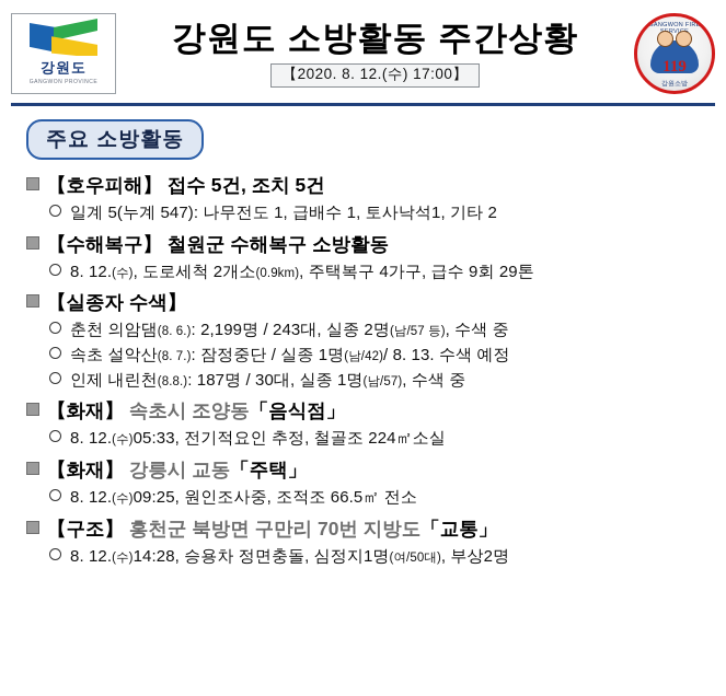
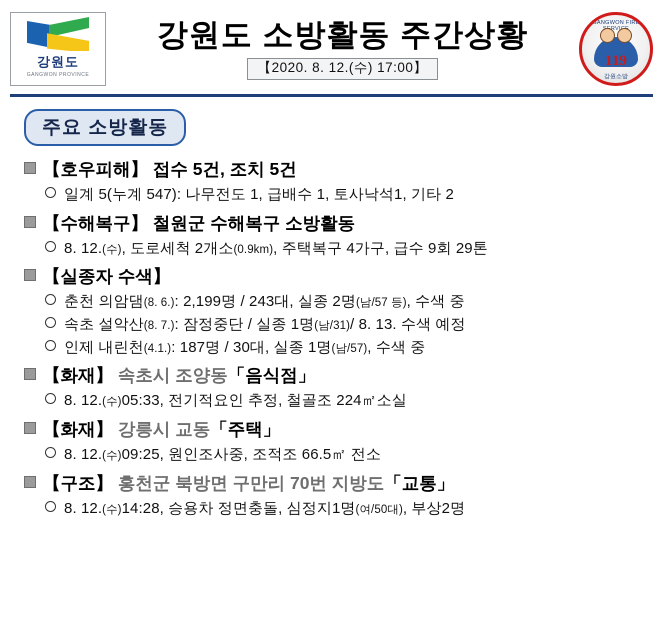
  강원도
  강원도 소방활동 주간상황
  【2020. 8. 12.(수) 17:00】
  119
  주요 소방활동
  【호우피해】
  접수 5건, 조치 5건
  일계 5(누계 547): 나무전도 1, 급배수 1, 토사낙석1, 기타 2
  【수해복구】
  철원군 수해복구 소방활동
  8. 12.
  (수)
  , 도로세척 2개소
  (0.9km)
  , 주택복구 4가구, 급수 9회 29톤
  【실종자 수색】
  춘천 의암댐
  (8. 6.)
  : 2,199명 / 243대, 실종 2명
  (남/57 등)
  , 수색 중
  속초 설악산
  (8. 7.)
  : 잠정중단 / 실종 1명
- (남/42)
+ (남/31)
  / 8. 13. 수색 예정
  인제 내린천
- (8.8.)
+ (4.1.)
  : 187명 / 30대, 실종 1명
  (남/57)
  , 수색 중
  【화재】
  속초시 조양동
  「음식점」
  8. 12.
  (수)
  05:33, 전기적요인 추정, 철골조 224㎡소실
  【화재】
  강릉시 교동
  「주택」
  8. 12.
  (수)
  09:25, 원인조사중, 조적조 66.5㎡ 전소
  【구조】
  홍천군 북방면 구만리 70번 지방도
  「교통」
  8. 12.
  (수)
  14:28, 승용차 정면충돌, 심정지1명
  (여/50대)
  , 부상2명
